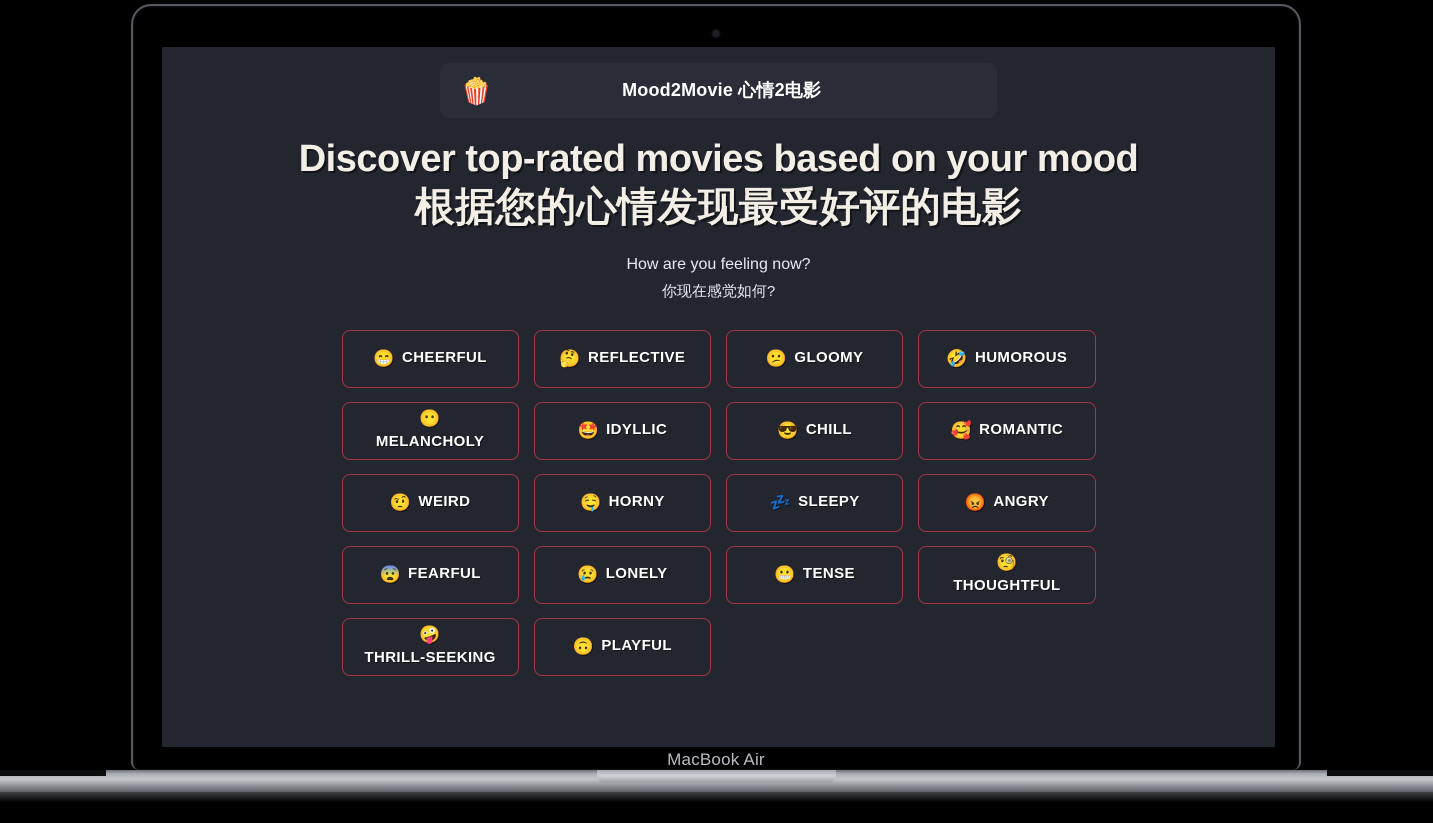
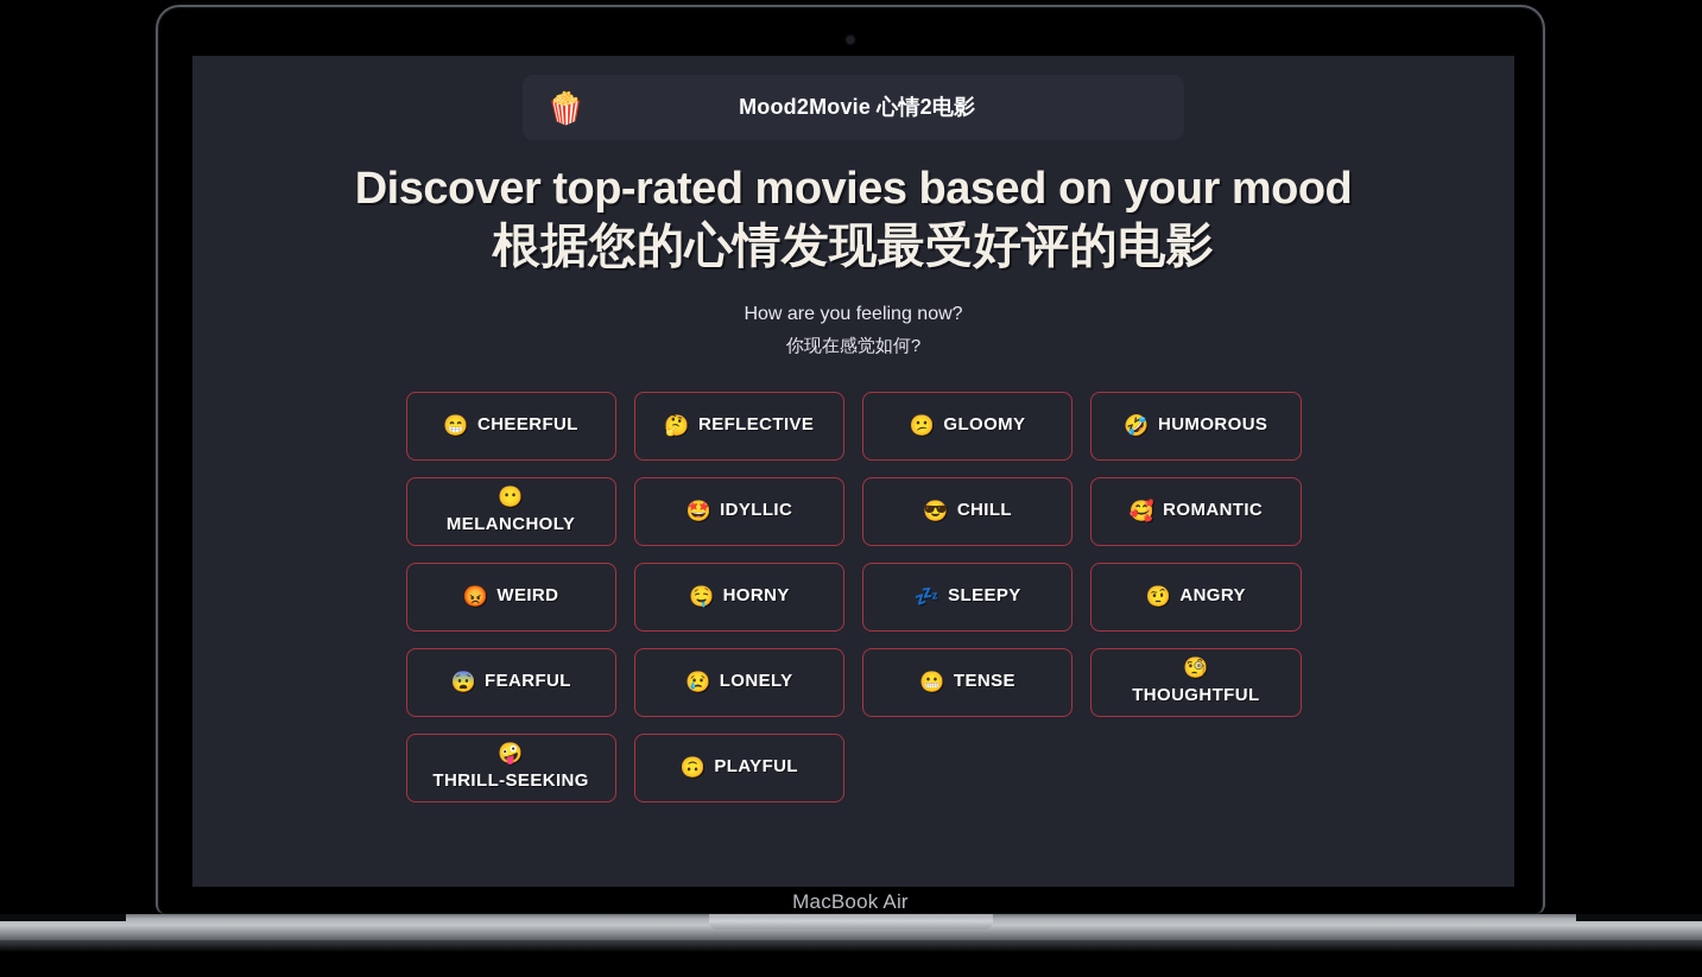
  🍿
  Mood2Movie 心情2电影
  Discover top-rated movies based on your mood
  根据您的心情发现最受好评的电影
  How are you feeling now?
  你现在感觉如何?
  😁
  CHEERFUL
  🤔
  REFLECTIVE
  😕
  GLOOMY
  🤣
  HUMOROUS
  😶
  MELANCHOLY
  🤩
  IDYLLIC
  😎
  CHILL
  🥰
  ROMANTIC
- 🤨
+ 😡
  WEIRD
  🤤
  HORNY
  💤
  SLEEPY
- 😡
+ 🤨
  ANGRY
  😨
  FEARFUL
  😢
  LONELY
  😬
  TENSE
  🧐
  THOUGHTFUL
  🤪
  THRILL-SEEKING
  🙃
  PLAYFUL
  MacBook Air
